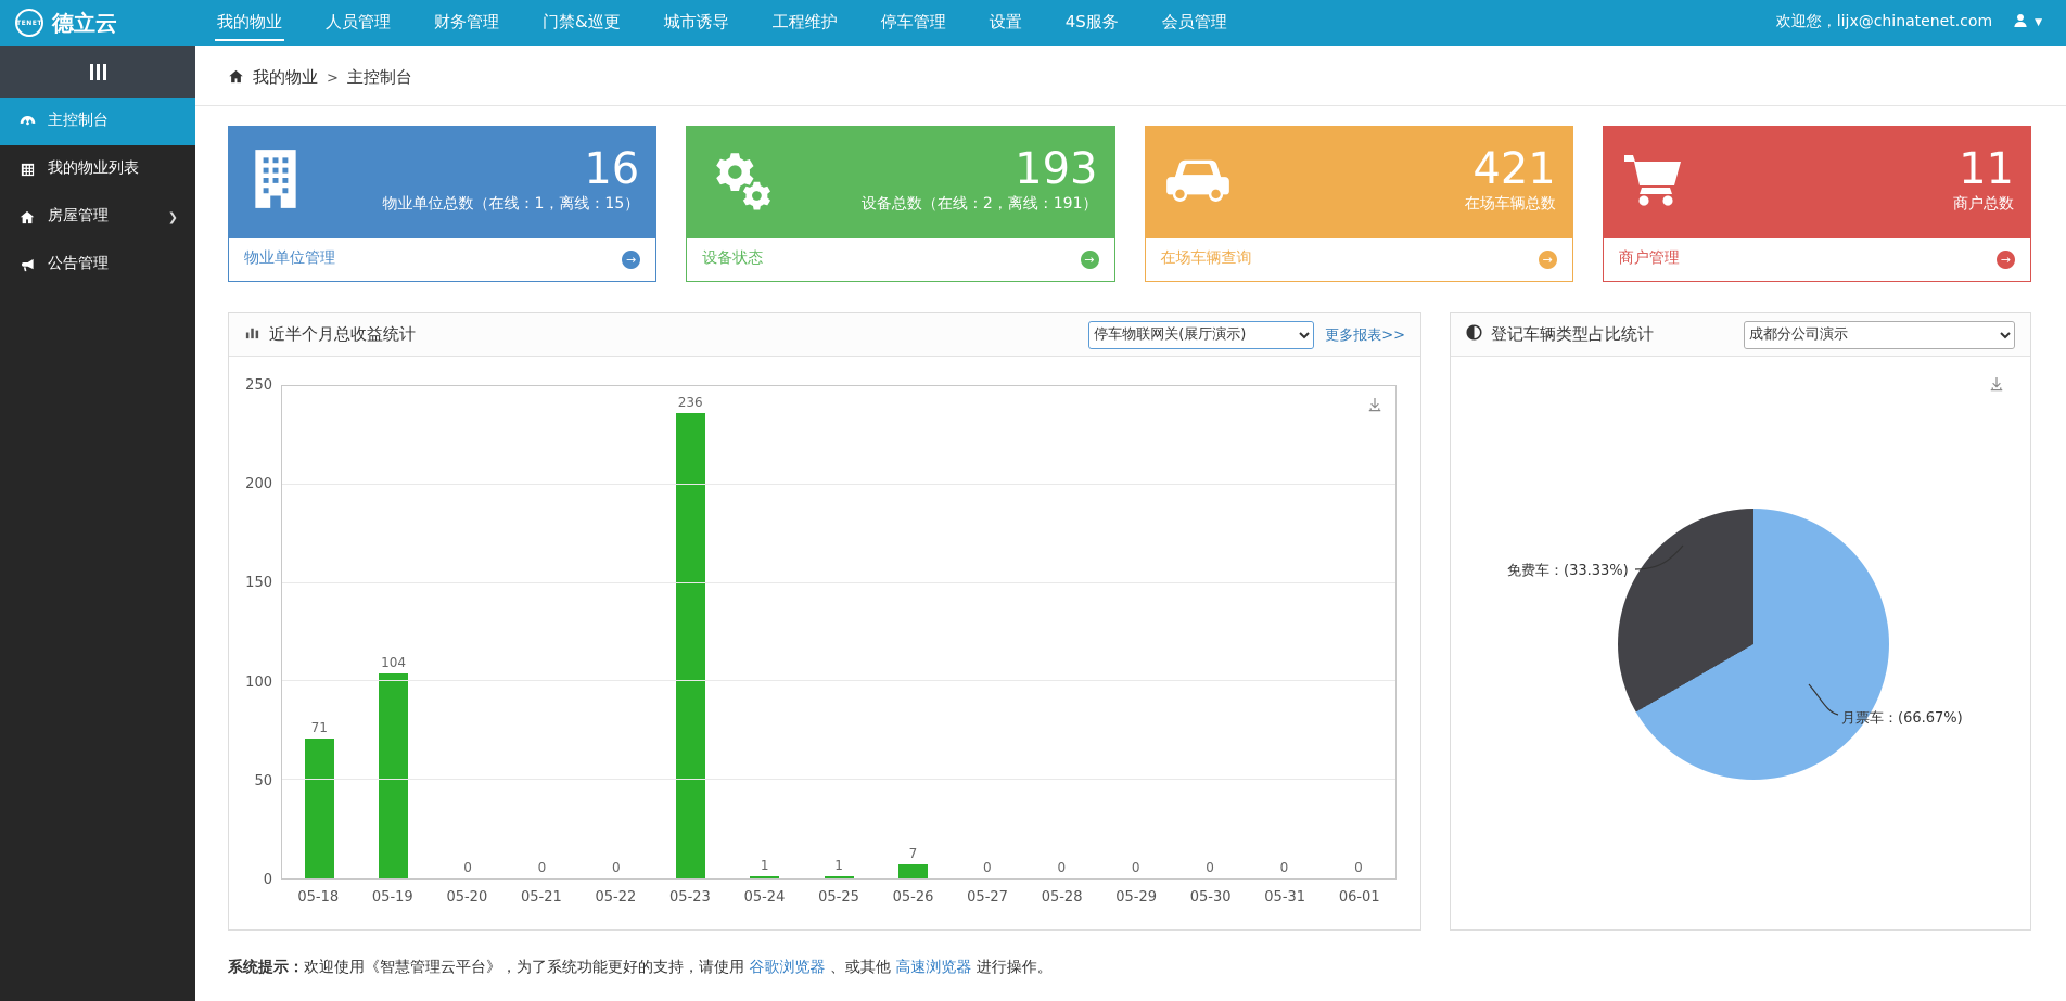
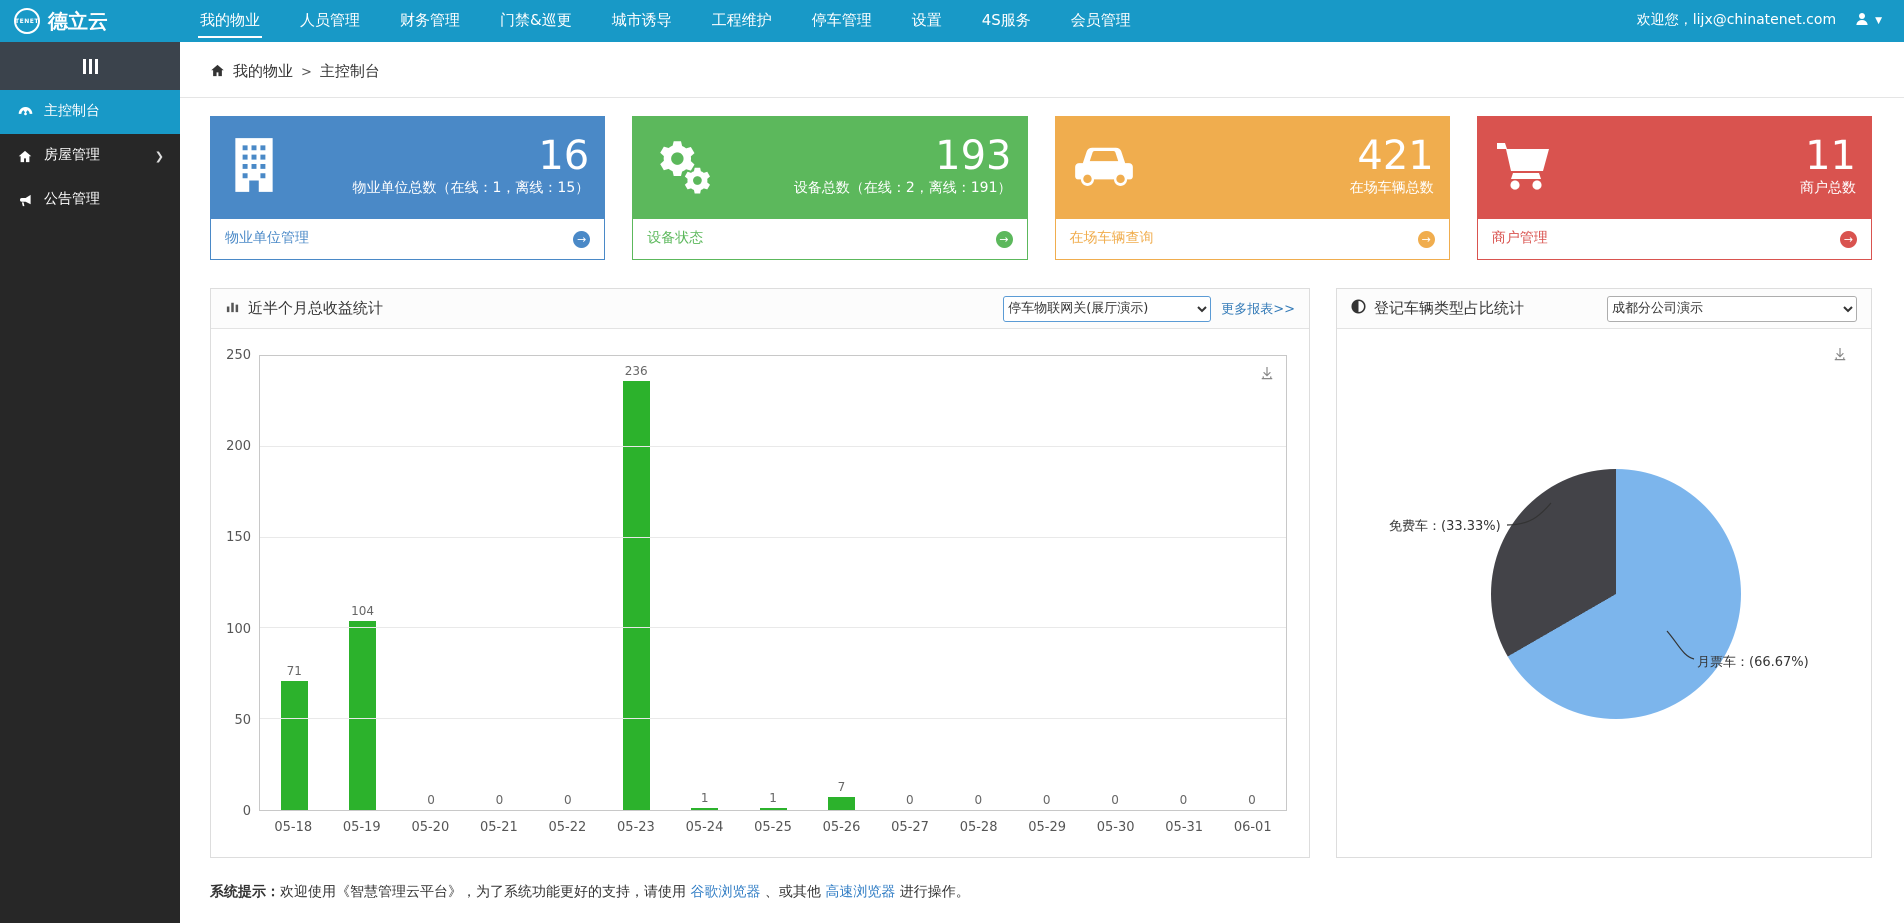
  德立云
  我的物业
  人员管理
  财务管理
  门禁&巡更
  城市诱导
  工程维护
  停车管理
  设置
  4S服务
  会员管理
  欢迎您，lijx@chinatenet.com
  ▼
  主控制台
- 我的物业列表
  房屋管理
  ❯
  公告管理
  我的物业
  >
  主控制台
  16
  物业单位总数（在线：1，离线：15）
  物业单位管理
  →
  193
  设备总数（在线：2，离线：191）
  设备状态
  →
  421
  在场车辆总数
  在场车辆查询
  →
  11
  商户总数
  商户管理
  →
  近半个月总收益统计
  停车物联网关(展厅演示)
  更多报表>>
  0
  50
  100
  150
  200
  250
  71
  104
  0
  0
  0
  236
  1
  1
  7
  0
  0
  0
  0
  0
  0
  05-18
  05-19
  05-20
  05-21
  05-22
  05-23
  05-24
  05-25
  05-26
  05-27
  05-28
  05-29
  05-30
  05-31
  06-01
  登记车辆类型占比统计
  成都分公司演示
  免费车：(33.33%)
  月票车：(66.67%)
  系统提示：欢迎使用《智慧管理云平台》，为了系统功能更好的支持，请使用 谷歌浏览器 、或其他 高速浏览器 进行操作。
